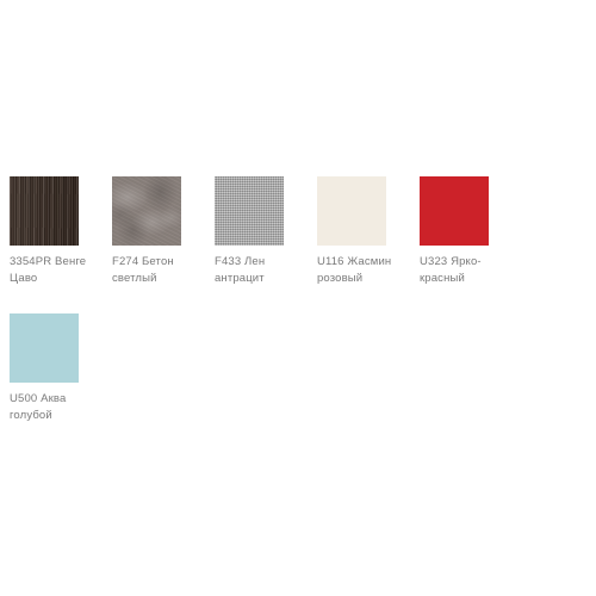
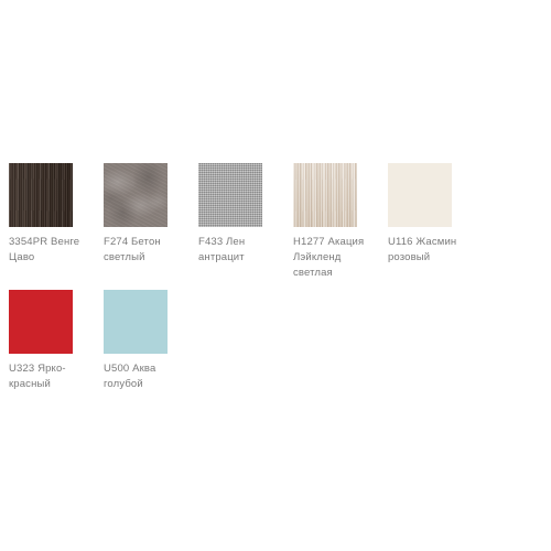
  3354PR Венге Цаво
  F274 Бетон светлый
  F433 Лен антрацит
+ H1277 Акация Лэйкленд светлая
  U116 Жасмин розовый
  U323 Ярко-красный
  U500 Аква голубой
